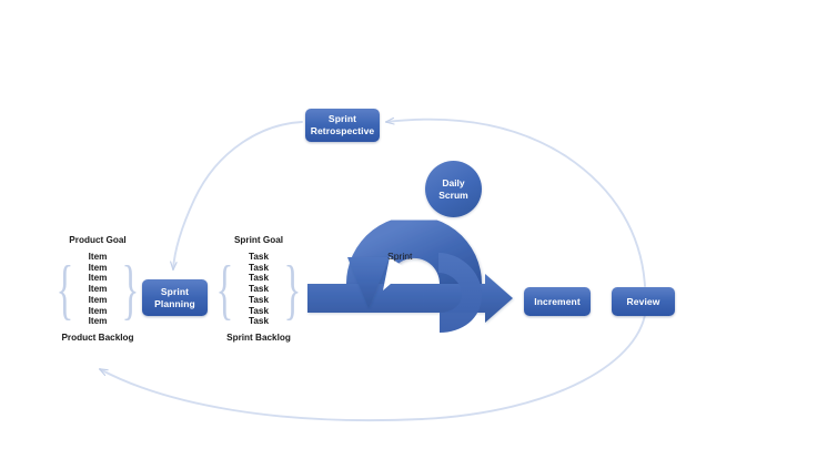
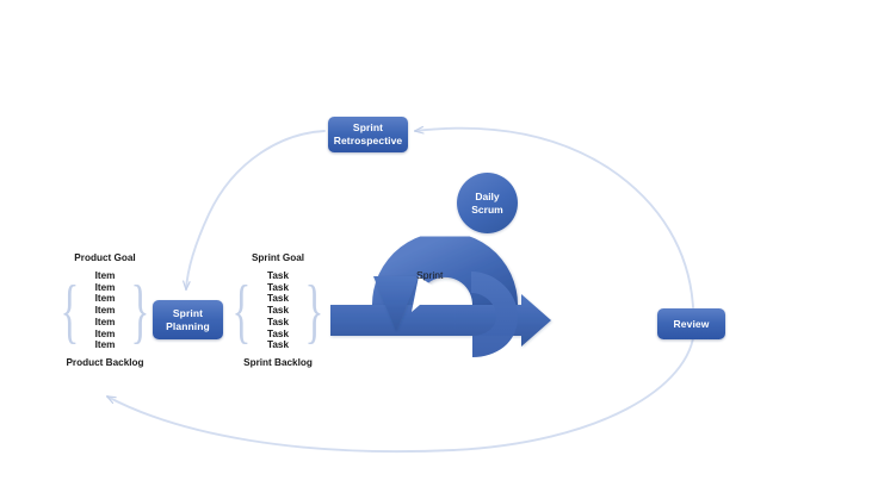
  Product Goal
  {
  Item
  Item
  Item
  Item
  Item
  Item
  Item
  }
  Product Backlog
  Sprint Goal
  {
  Task
  Task
  Task
  Task
  Task
  Task
  Task
  }
  Sprint Backlog
  Sprint
  Retrospective
  Sprint
  Planning
- Increment
  Review
  Daily
  Scrum
  Sprint
